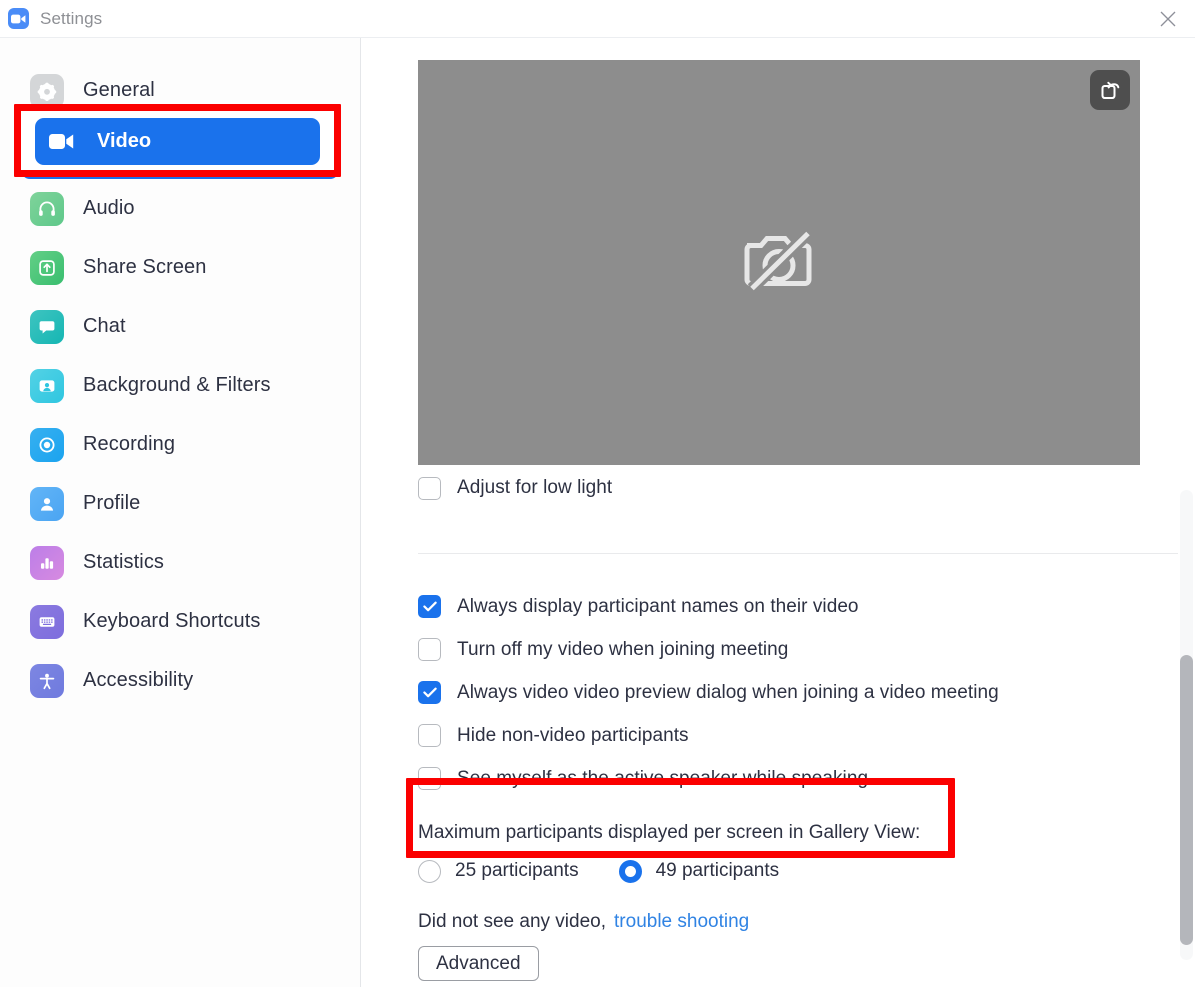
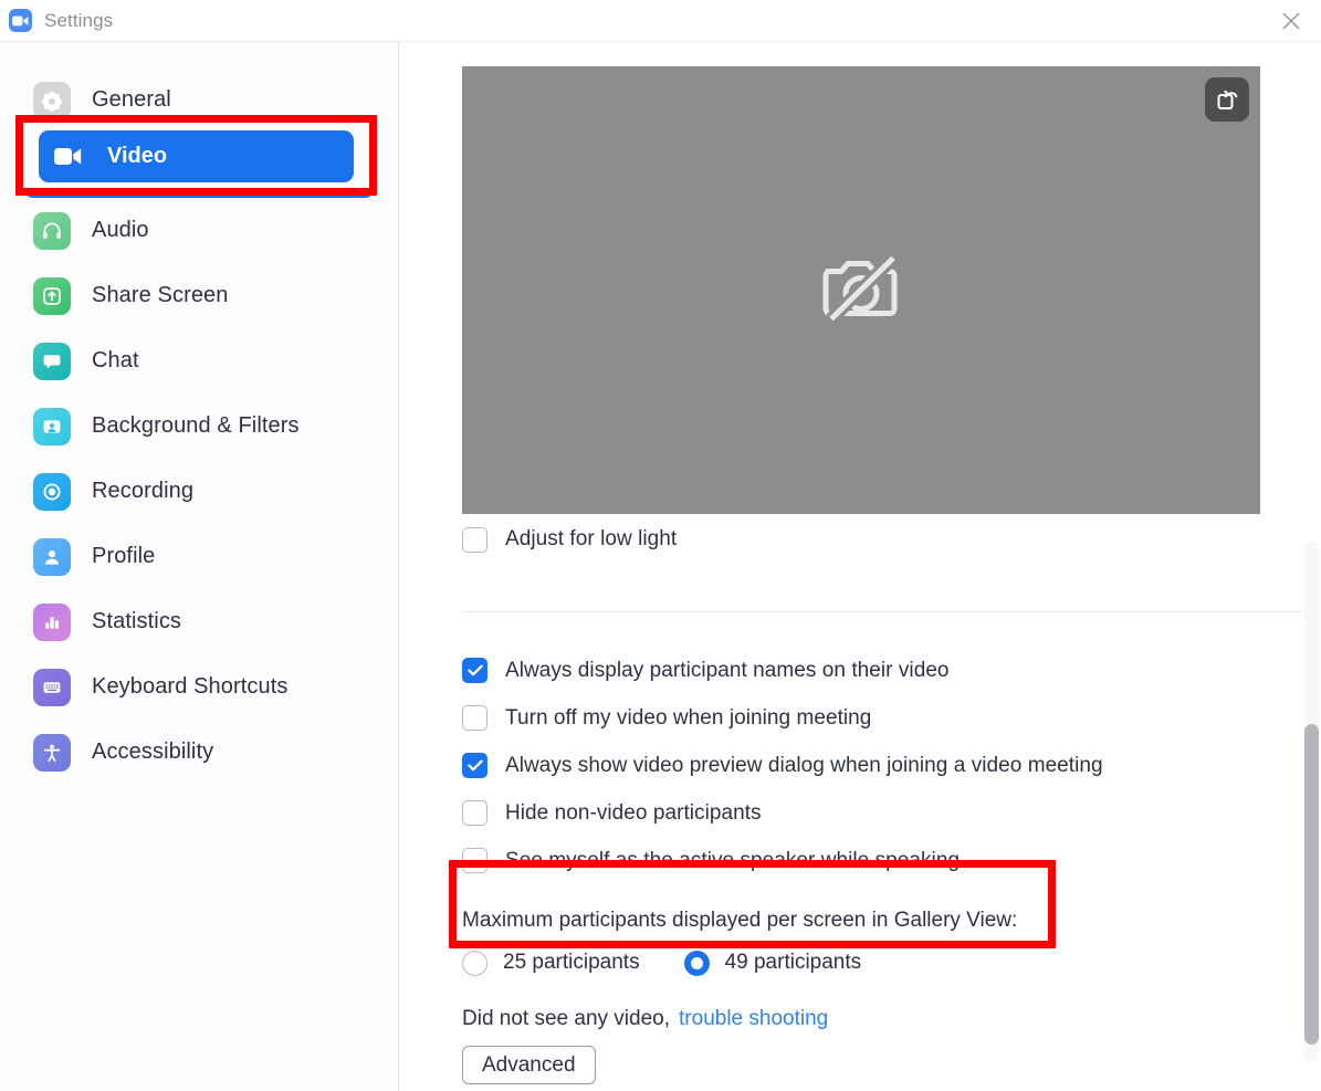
  Settings
  General
  Audio
  Share Screen
  Chat
  Background & Filters
  Recording
  Profile
  Statistics
  Keyboard Shortcuts
  Accessibility
  Video
  Adjust for low light
  Always display participant names on their video
  Turn off my video when joining meeting
- Always video video preview dialog when joining a video meeting
+ Always show video preview dialog when joining a video meeting
  Hide non-video participants
  See myself as the active speaker while speaking
  Maximum participants displayed per screen in Gallery View:
  25 participants
  49 participants
  Did not see any video, trouble shooting
  Advanced
